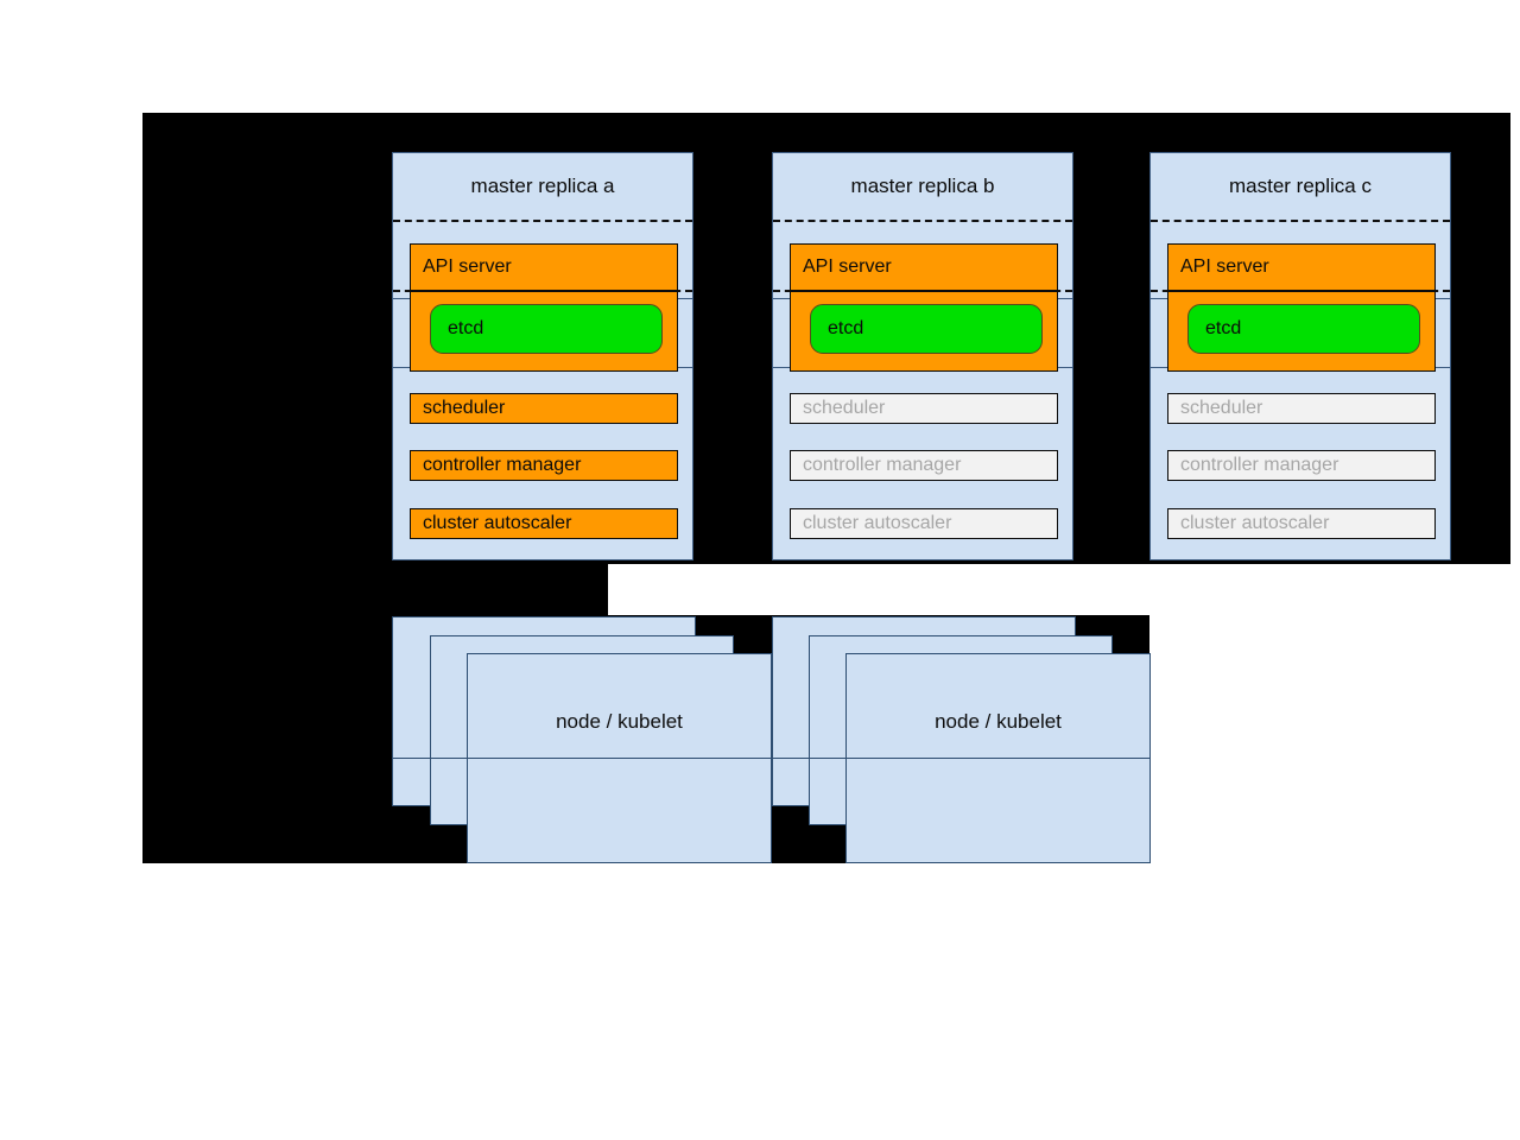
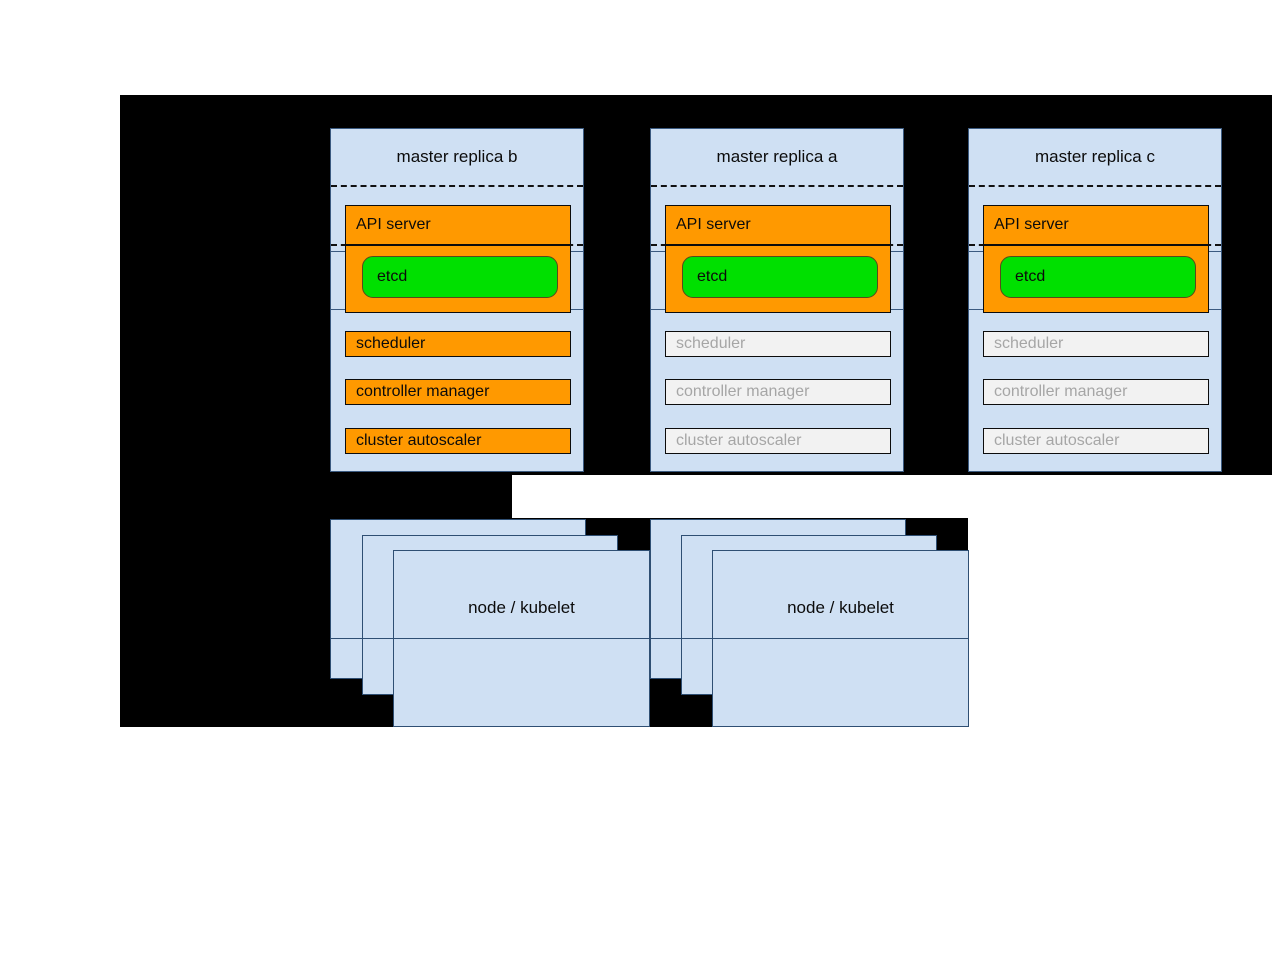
- master replica a
+ master replica b
  API server
  etcd
  scheduler
  controller manager
  cluster autoscaler
- master replica b
+ master replica a
  API server
  etcd
  scheduler
  controller manager
  cluster autoscaler
  master replica c
  API server
  etcd
  scheduler
  controller manager
  cluster autoscaler
  node / kubelet
  node / kubelet
